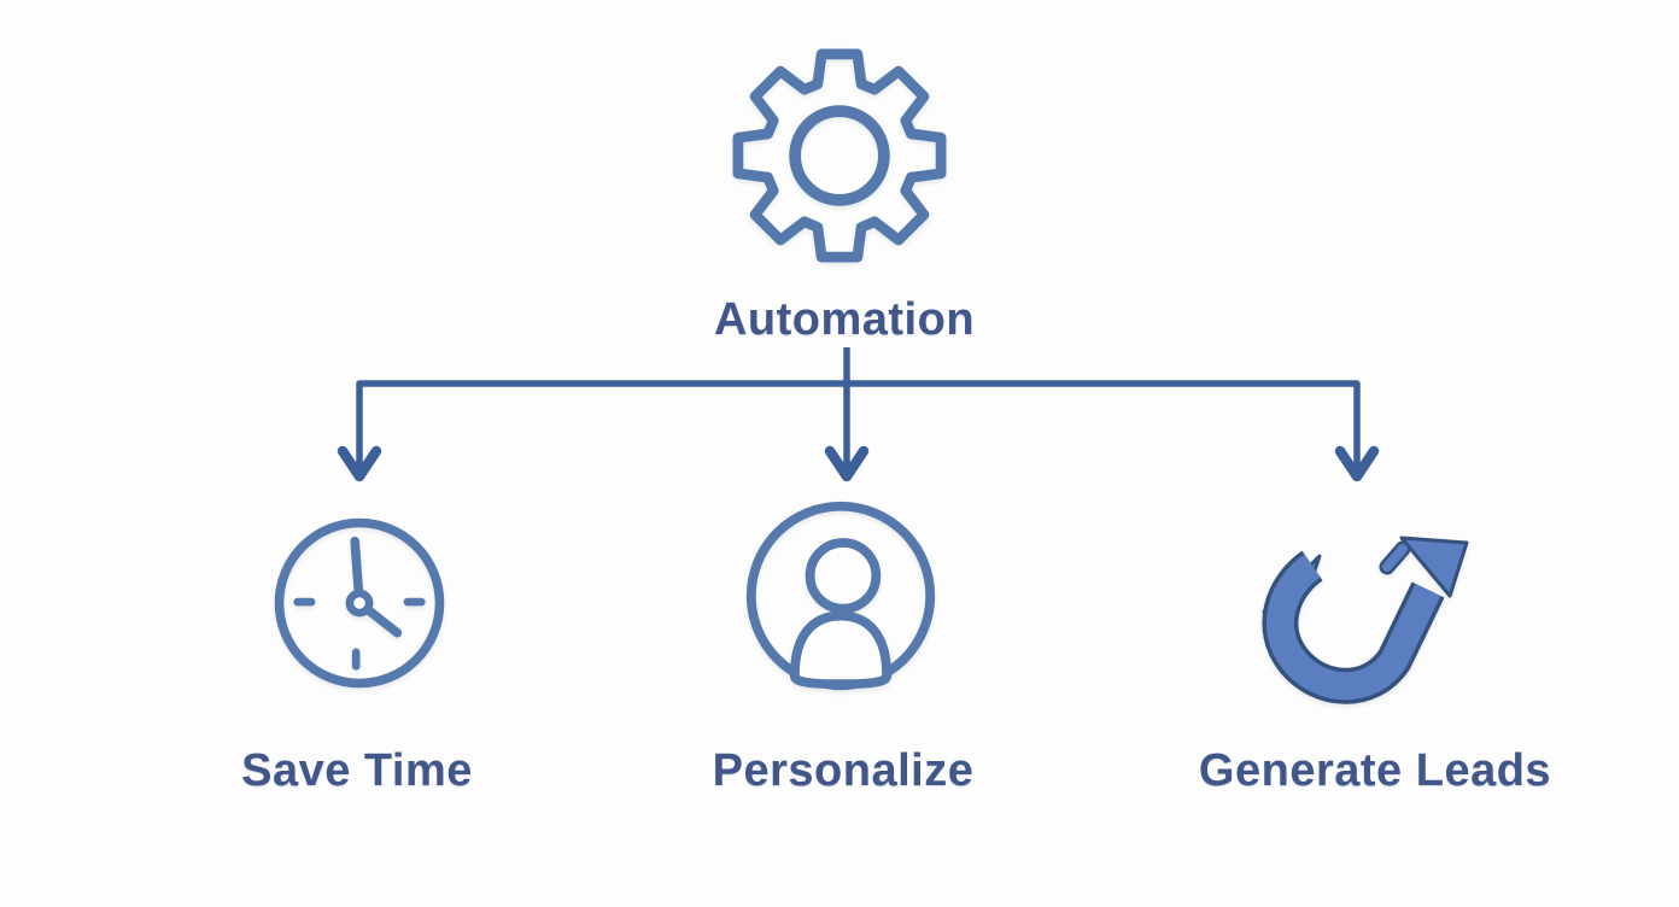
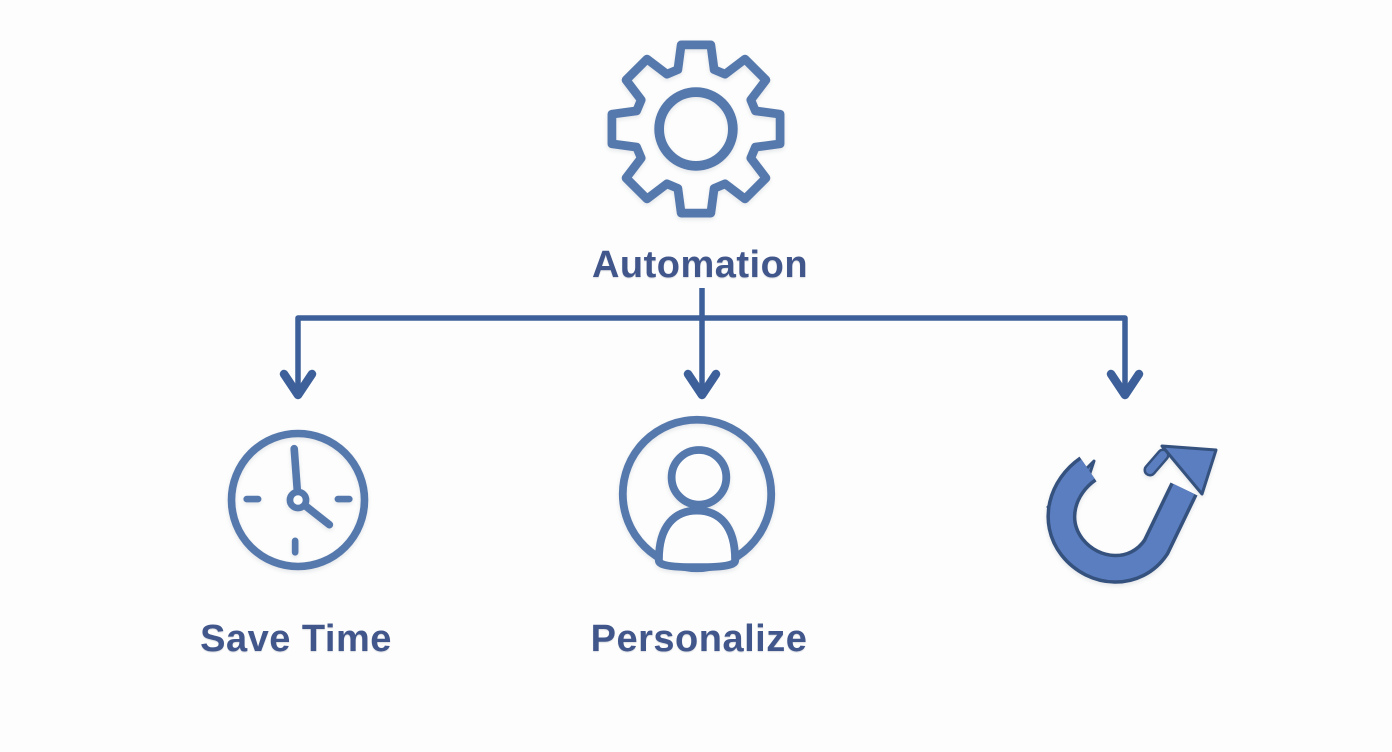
  Automation
  Save Time
  Personalize
- Generate Leads
